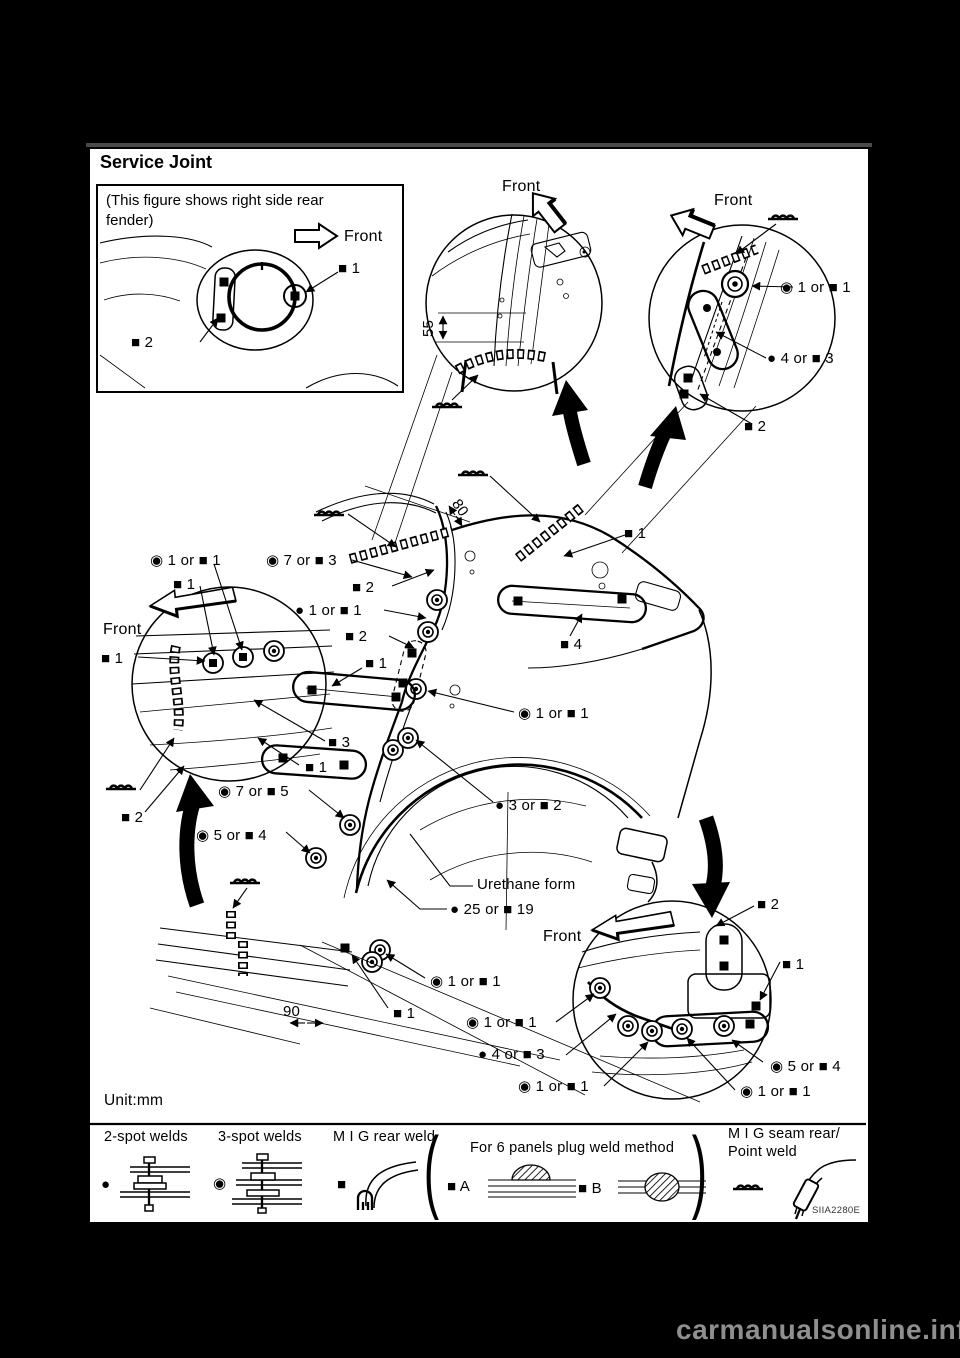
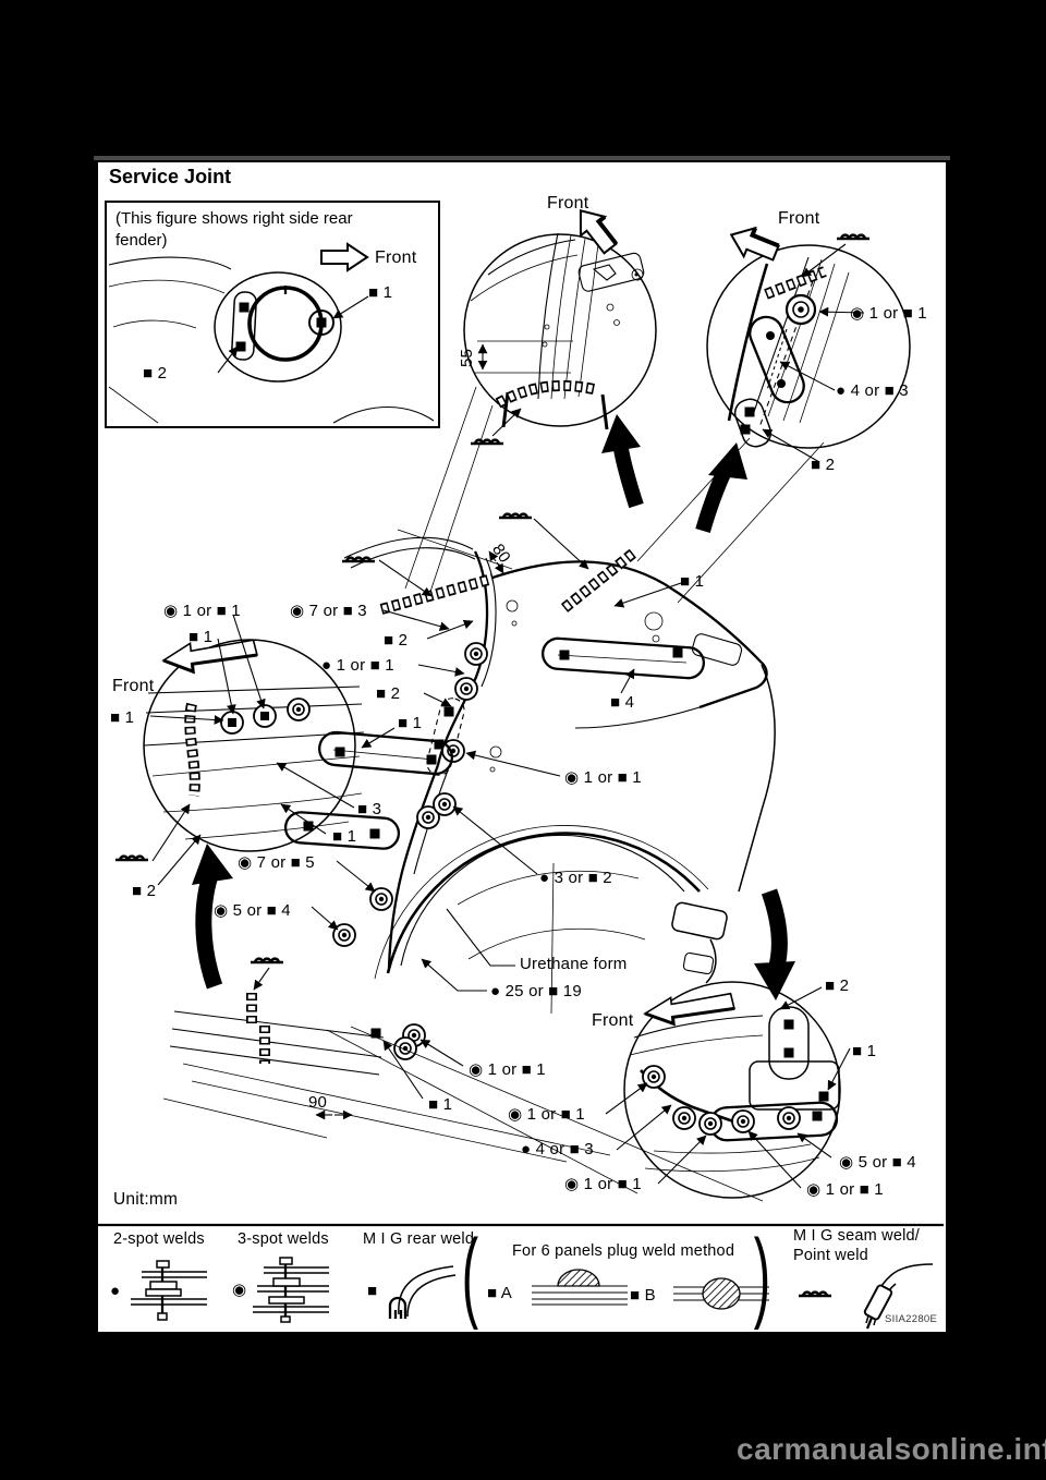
  Service Joint
  (This figure shows right side rear fender)
  Front
  Front
  ◉ 1 or ■ 1
  ● 4 or ■ 3
  ■ 2
  ■ 1
  ◉ 1 or ■ 1
  ◉ 7 or ■ 3
  ■ 1
  ■ 2
  ● 1 or ■ 1
  Front
  ■ 1
  ■ 2
  ■ 1
  ■ 4
  ◉ 1 or ■ 1
  ■ 3
  ■ 1
  ◉ 7 or ■ 5
  ■ 2
  ◉ 5 or ■ 4
  ● 3 or ■ 2
  Urethane form
  ● 25 or ■ 19
  Front
  90
  ◉ 1 or ■ 1
  ■ 1
  ◉ 1 or ■ 1
  ● 4 or ■ 3
  ◉ 1 or ■ 1
  ■ 2
  ■ 1
  ◉ 5 or ■ 4
  ◉ 1 or ■ 1
  Front
  ■ 1
  ■ 2
  Unit:mm
  2-spot welds
  3-spot welds
  M I G rear weld
  ●
  ◉
  ■
  (
  For 6 panels plug weld method
  ■ A
  ■ B
  )
- M I G seam rear/
+ M I G seam weld/
  Point weld
  SIIA2280E
  carmanualsonline.in
